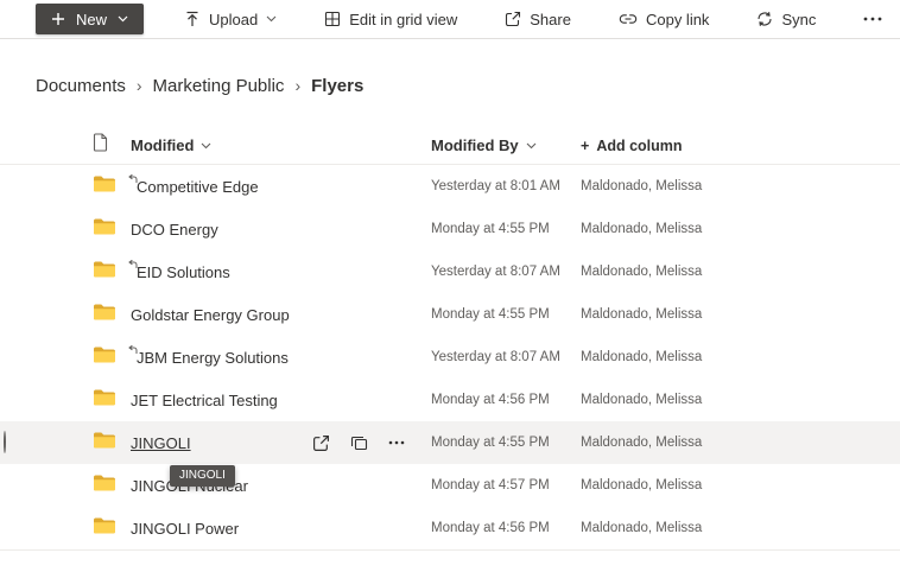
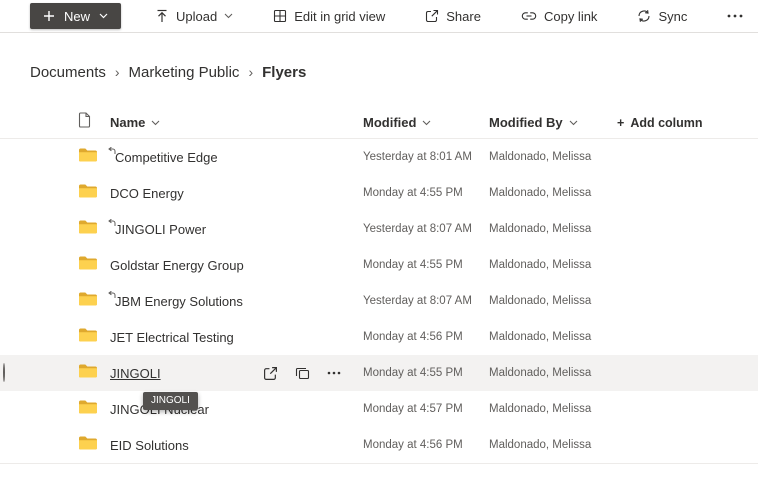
  New
  Upload
  Edit in grid view
  Share
  Copy link
  Sync
  Documents
  ›
  Marketing Public
  ›
  Flyers
+ Name
  Modified
  Modified By
  +
  Add column
  Competitive Edge
  Yesterday at 8:01 AM
  Maldonado, Melissa
  DCO Energy
  Monday at 4:55 PM
  Maldonado, Melissa
- EID Solutions
+ JINGOLI Power
  Yesterday at 8:07 AM
  Maldonado, Melissa
  Goldstar Energy Group
  Monday at 4:55 PM
  Maldonado, Melissa
  JBM Energy Solutions
  Yesterday at 8:07 AM
  Maldonado, Melissa
  JET Electrical Testing
  Monday at 4:56 PM
  Maldonado, Melissa
  JINGOLI
  Monday at 4:55 PM
  Maldonado, Melissa
  JINGOLI
  Monday at 4:57 PM
  Maldonado, Melissa
- JINGOLI Power
+ EID Solutions
  Monday at 4:56 PM
  Maldonado, Melissa
